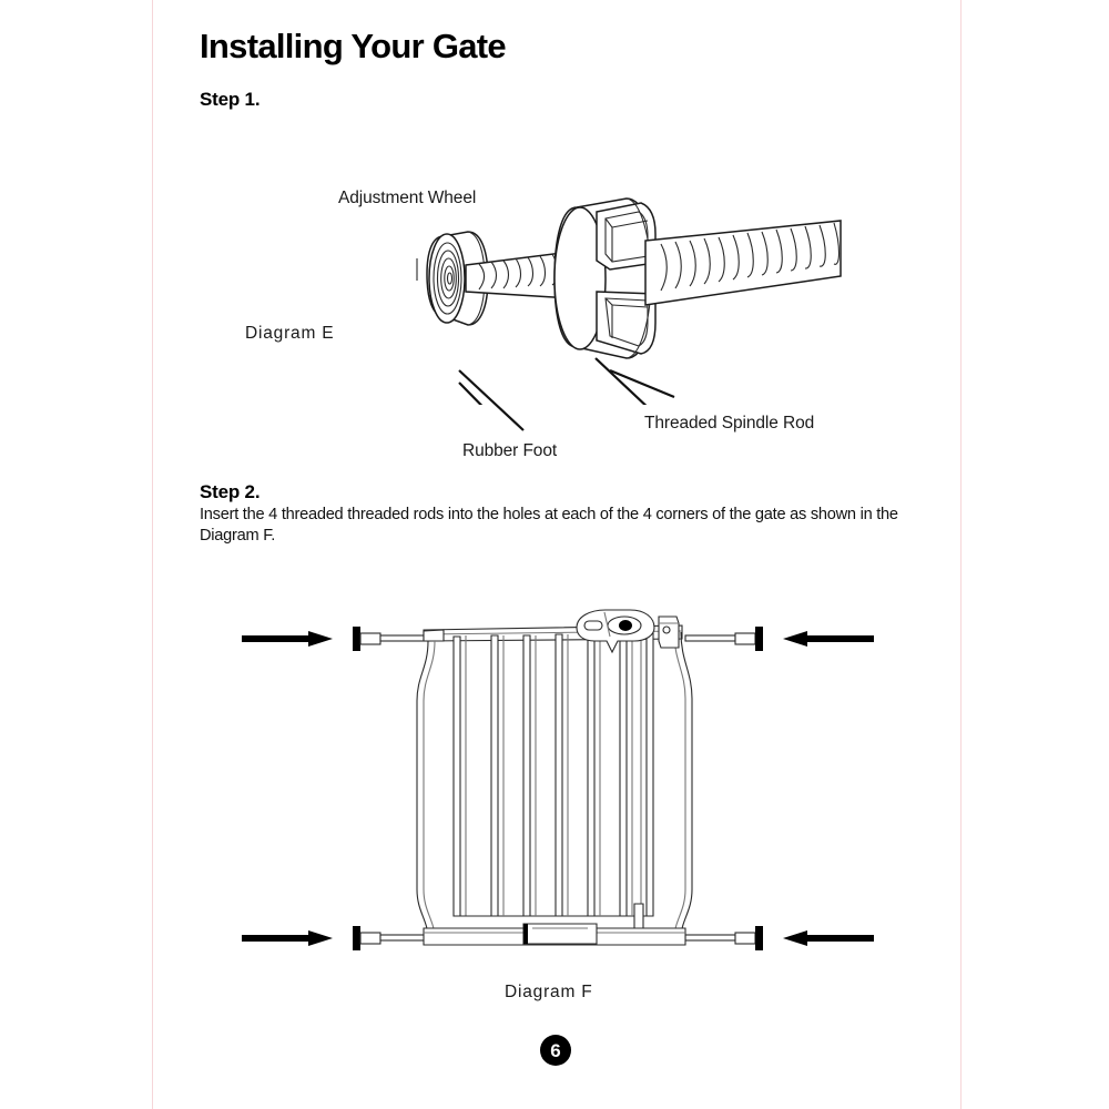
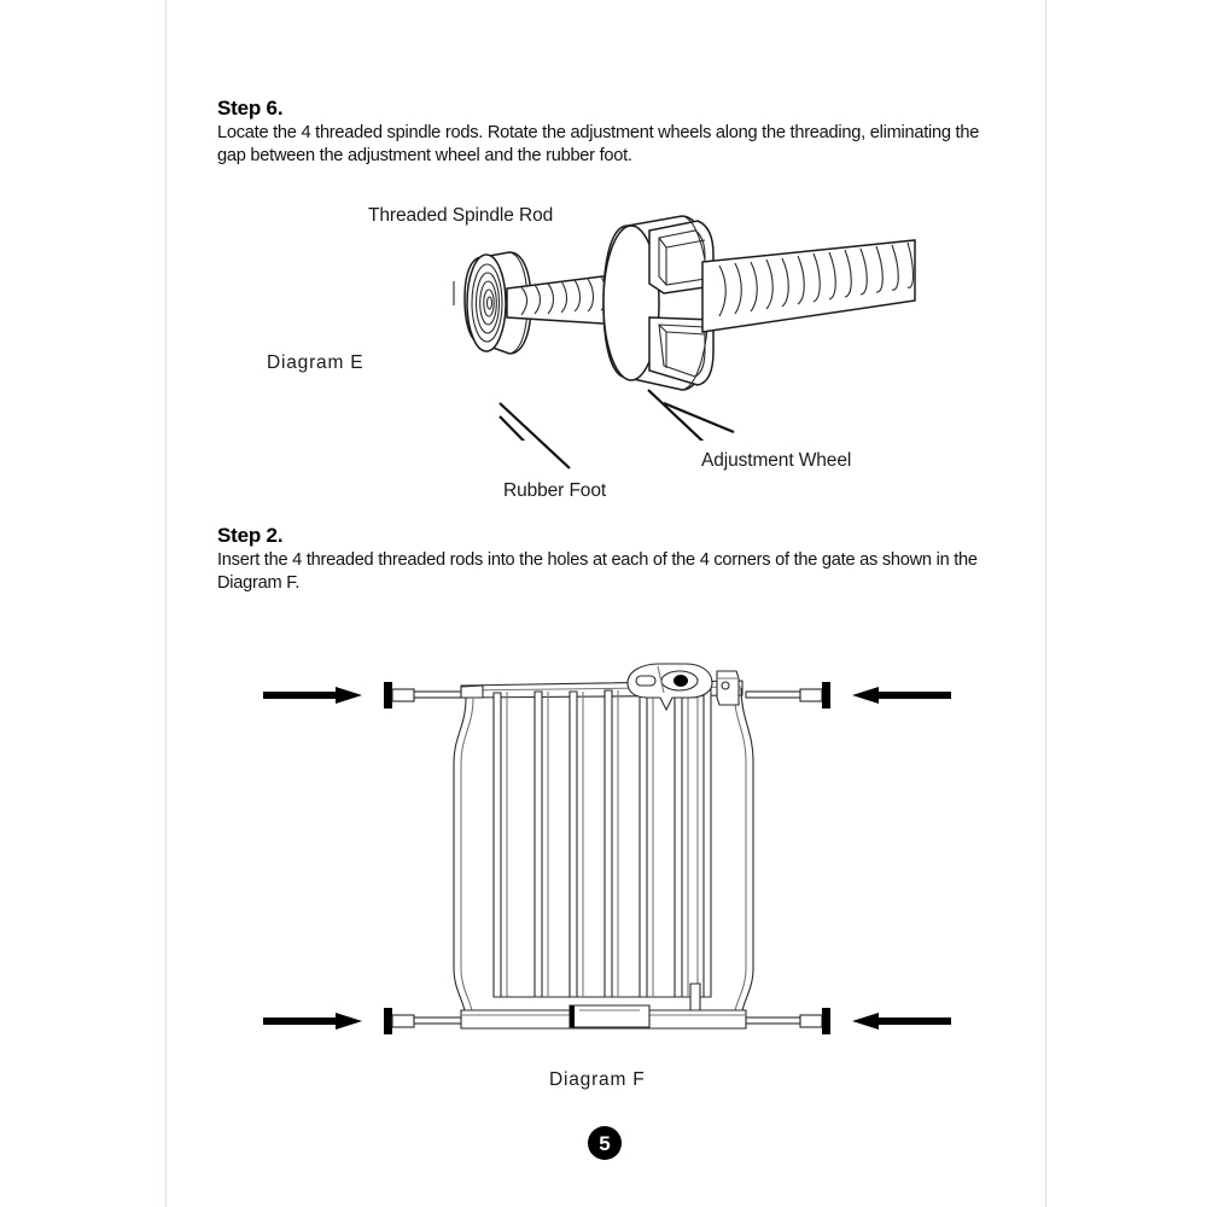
- Installing Your Gate
- Step 1.
+ Step 6.
+ Locate the 4 threaded spindle rods. Rotate the adjustment wheels along the threading, eliminating the gap between the adjustment wheel and the rubber foot.
- Adjustment Wheel
+ Threaded Spindle Rod
  Diagram E
  Rubber Foot
- Threaded Spindle Rod
+ Adjustment Wheel
  Step 2.
  Insert the 4 threaded threaded rods into the holes at each of the 4 corners of the gate as shown in the Diagram F.
  Diagram F
- 6
+ 5
